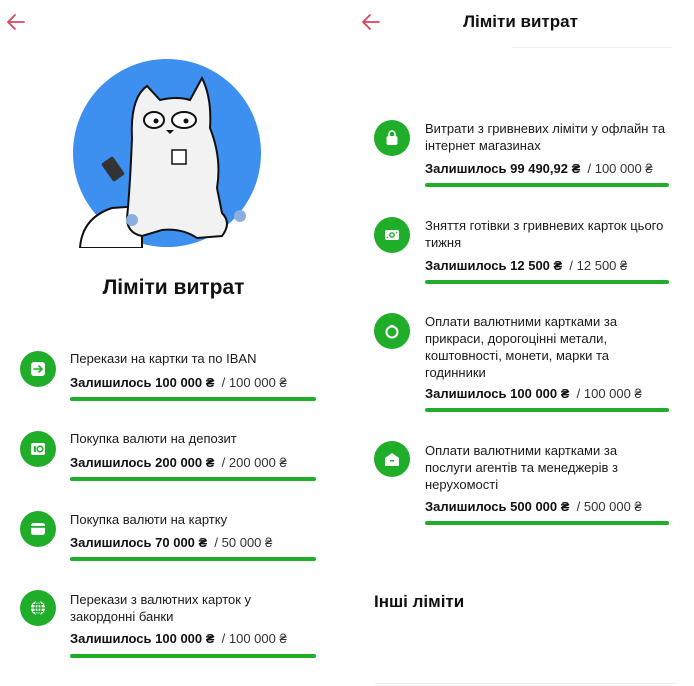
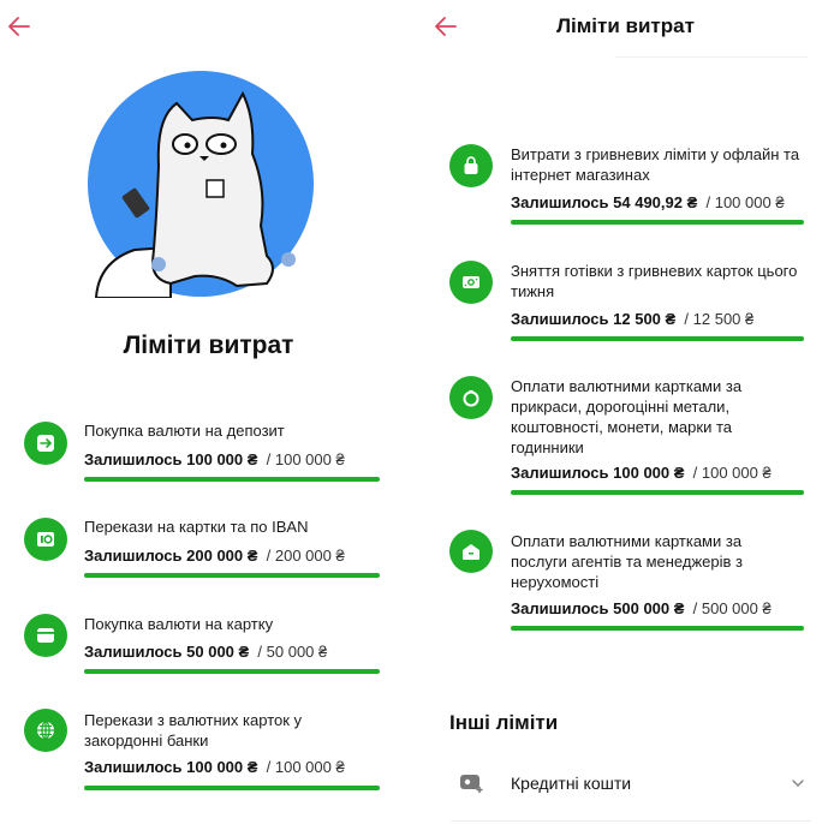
  Ліміти витрат
- Перекази на картки та по IBAN
+ Покупка валюти на депозит
  Залишилось 100 000 ₴ / 100 000 ₴
- Покупка валюти на депозит
+ Перекази на картки та по IBAN
  Залишилось 200 000 ₴ / 200 000 ₴
  Покупка валюти на картку
- Залишилось 70 000 ₴ / 50 000 ₴
+ Залишилось 50 000 ₴ / 50 000 ₴
  Перекази з валютних карток у закордонні банки
  Залишилось 100 000 ₴ / 100 000 ₴
  Ліміти витрат
  Витрати з гривневих ліміти у офлайн та інтернет магазинах
- Залишилось 99 490,92 ₴ / 100 000 ₴
+ Залишилось 54 490,92 ₴ / 100 000 ₴
  Зняття готівки з гривневих карток цього тижня
  Залишилось 12 500 ₴ / 12 500 ₴
  Оплати валютними картками за прикраси, дорогоцінні метали, коштовності, монети, марки та годинники
  Залишилось 100 000 ₴ / 100 000 ₴
  Оплати валютними картками за послуги агентів та менеджерів з нерухомості
  Залишилось 500 000 ₴ / 500 000 ₴
  Інші ліміти
+ Кредитні кошти
